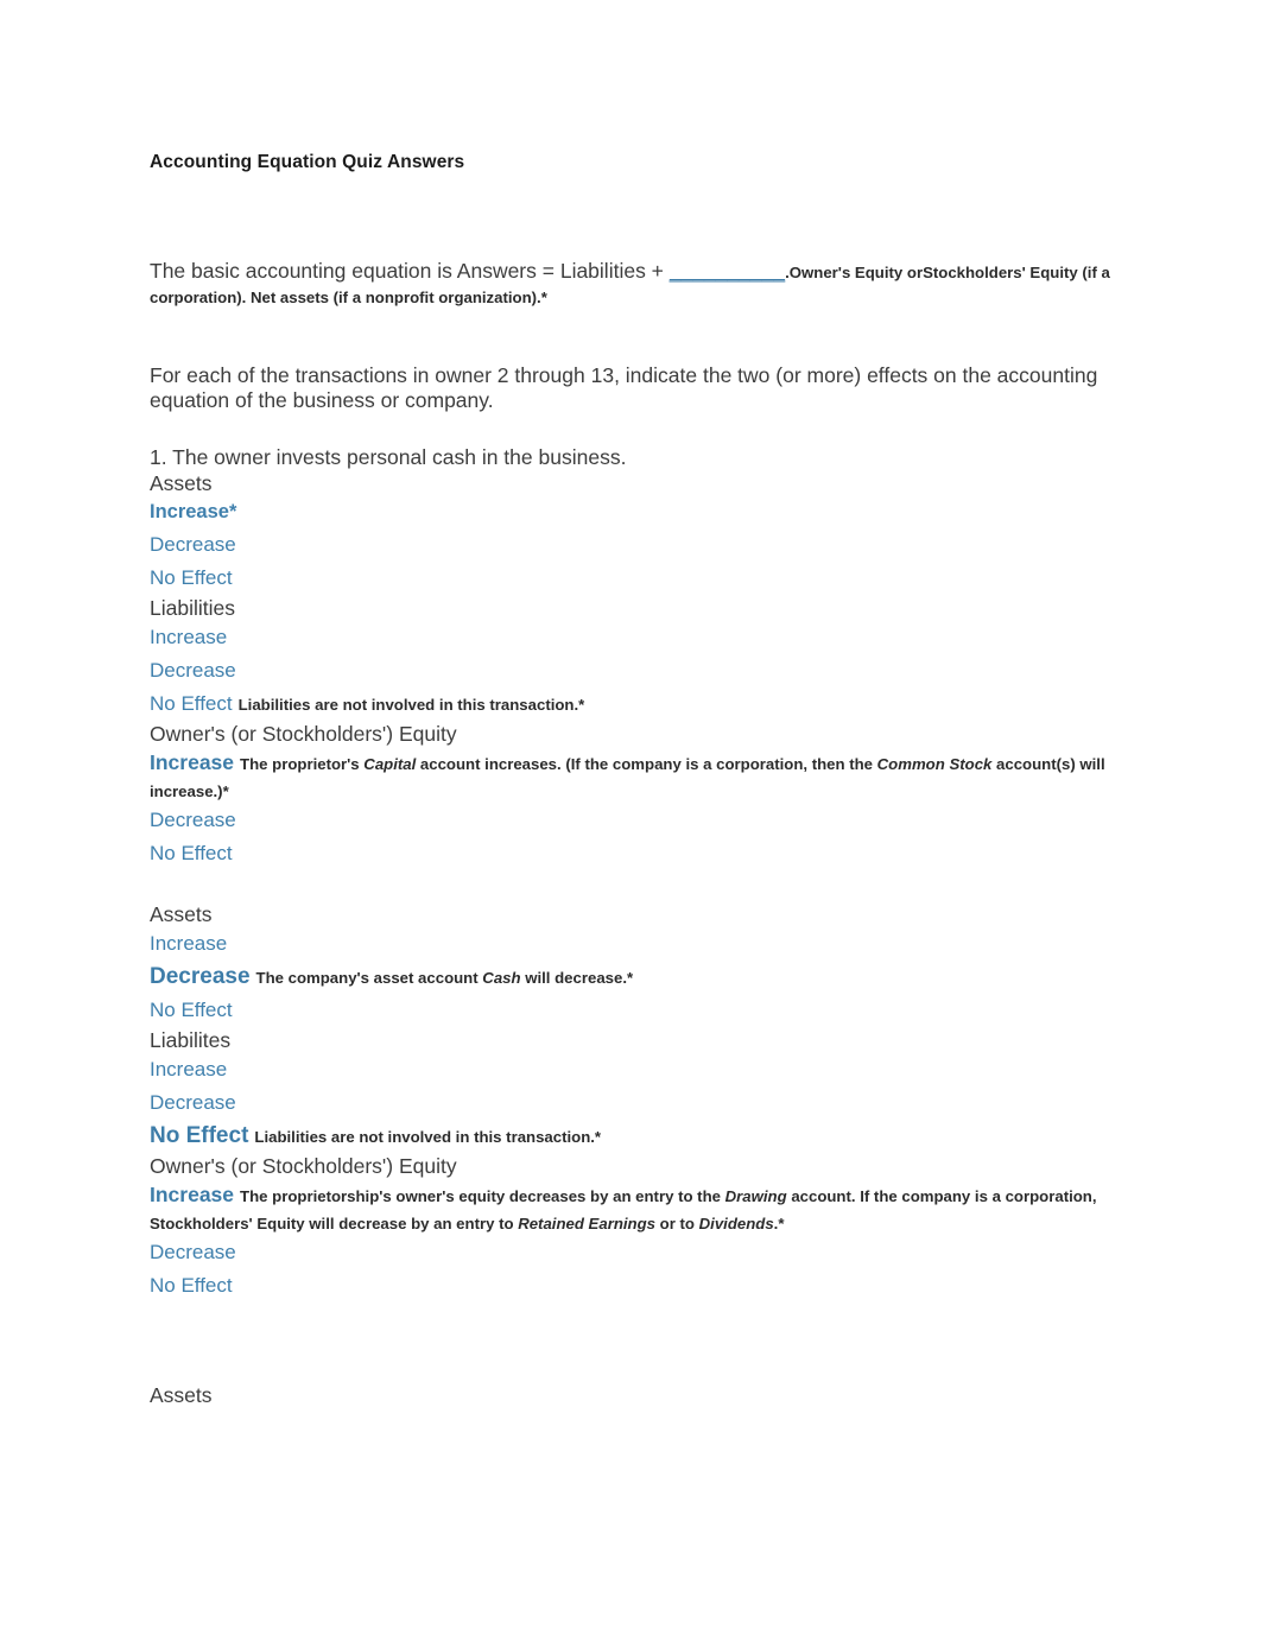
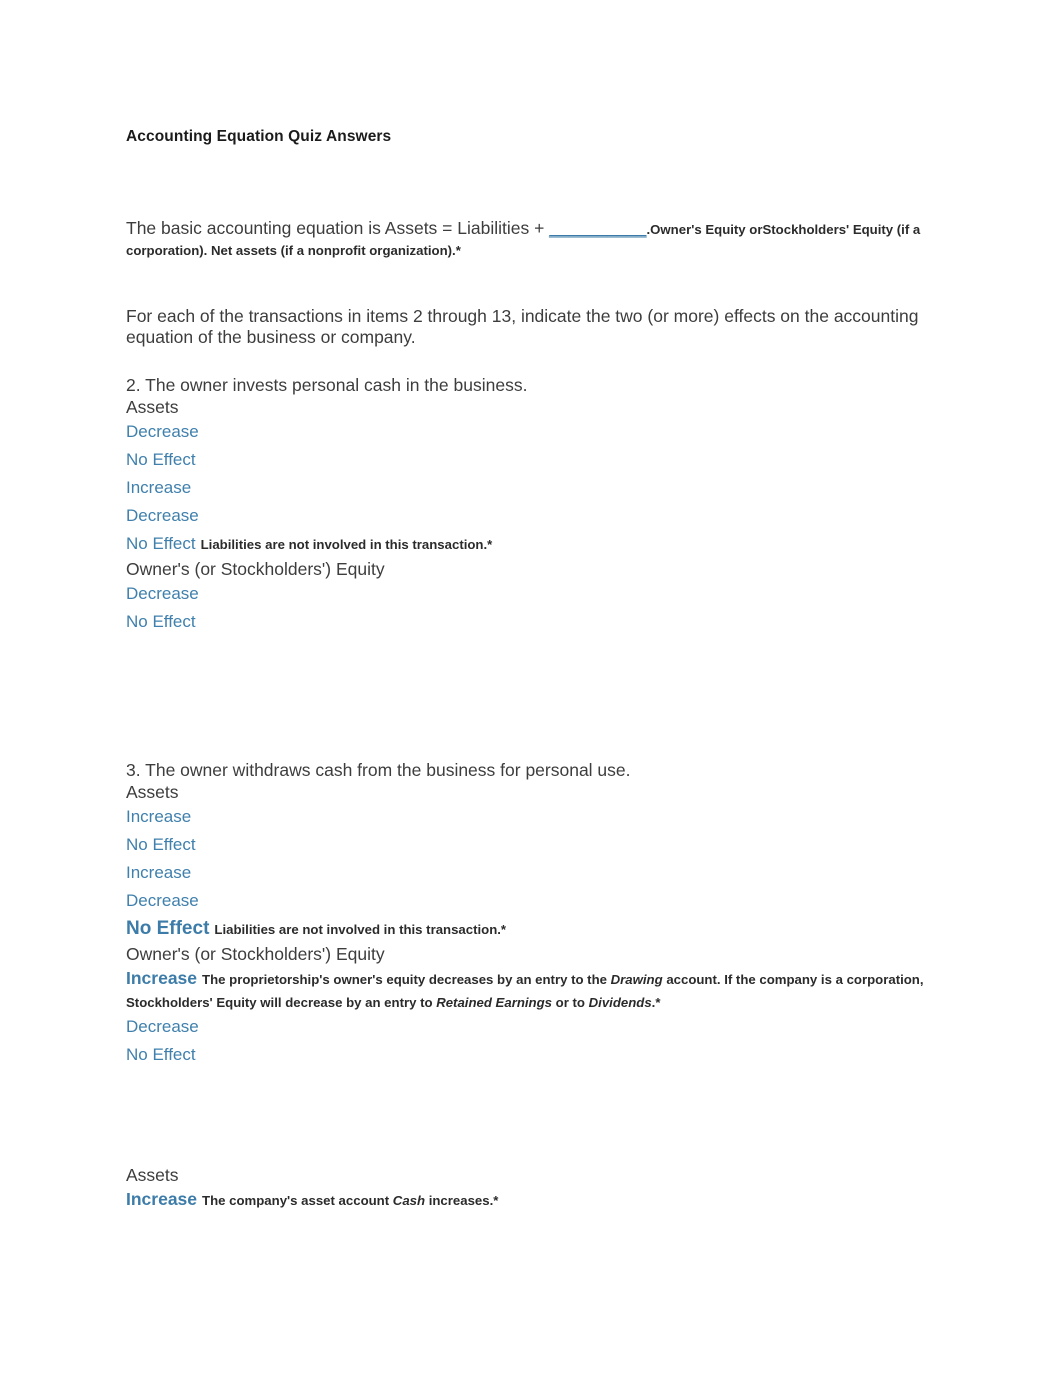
  Accounting Equation Quiz Answers
- The basic accounting equation is Answers = Liabilities + __________.Owner's Equity orStockholders' Equity (if a corporation). Net assets (if a nonprofit organization).*
+ The basic accounting equation is Assets = Liabilities + __________.Owner's Equity orStockholders' Equity (if a corporation). Net assets (if a nonprofit organization).*
- For each of the transactions in owner 2 through 13, indicate the two (or more) effects on the accounting equation of the business or company.
+ For each of the transactions in items 2 through 13, indicate the two (or more) effects on the accounting equation of the business or company.
- 1. The owner invests personal cash in the business.
+ 2. The owner invests personal cash in the business.
  Assets
- Increase*
  Decrease
  No Effect
- Liabilities
  Increase
  Decrease
  No Effect Liabilities are not involved in this transaction.*
  Owner's (or Stockholders') Equity
- Increase The proprietor's Capital account increases. (If the company is a corporation, then the Common Stock account(s) will increase.)*
  Decrease
  No Effect
+ 3. The owner withdraws cash from the business for personal use.
  Assets
  Increase
- Decrease The company's asset account Cash will decrease.*
  No Effect
- Liabilites
  Increase
  Decrease
  No Effect Liabilities are not involved in this transaction.*
  Owner's (or Stockholders') Equity
  Increase The proprietorship's owner's equity decreases by an entry to the Drawing account. If the company is a corporation, Stockholders' Equity will decrease by an entry to Retained Earnings or to Dividends.*
  Decrease
  No Effect
  Assets
+ Increase The company's asset account Cash increases.*
